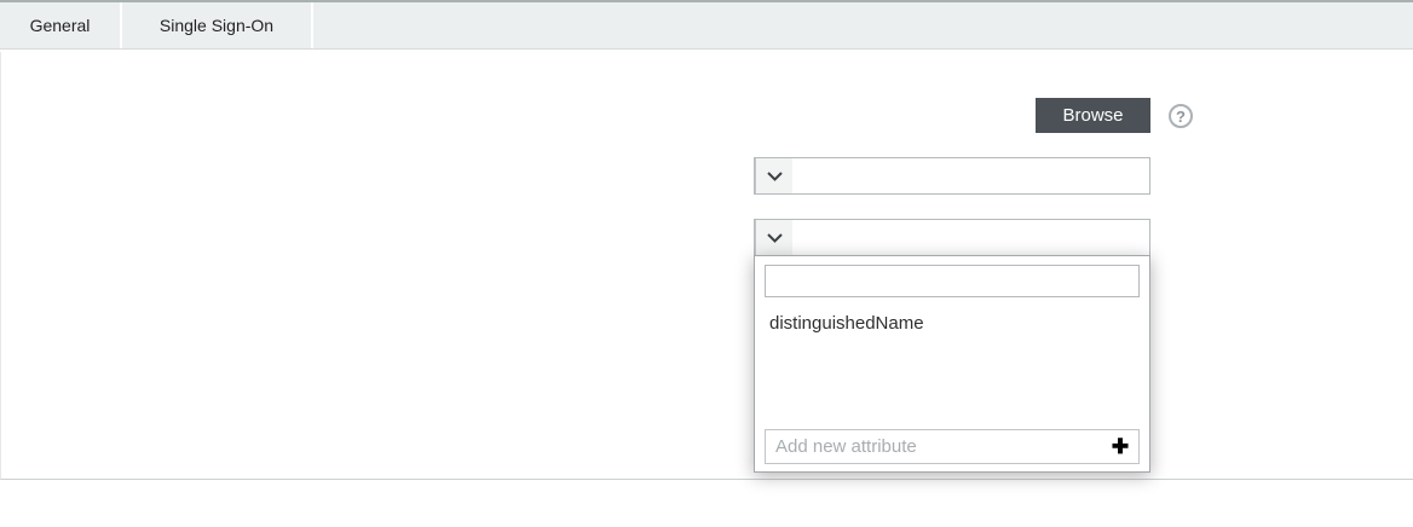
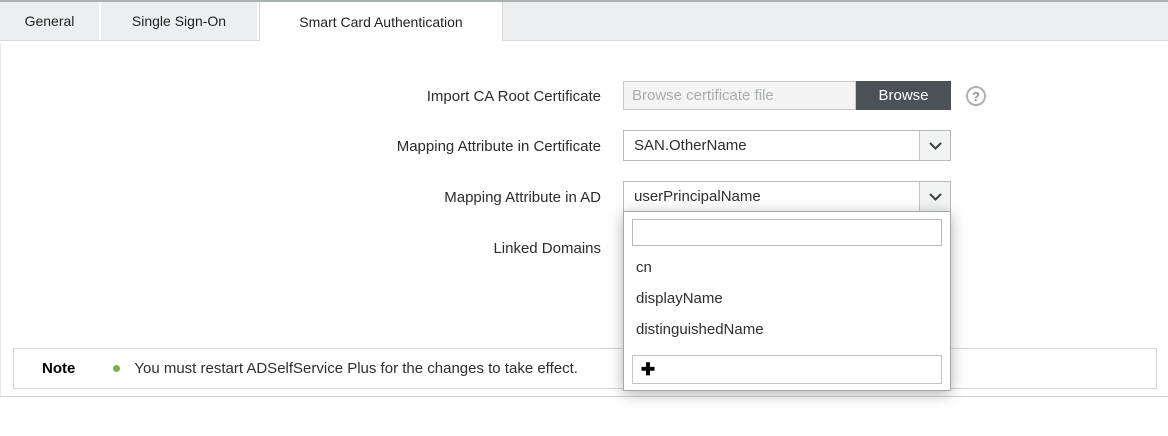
  General
  Single Sign-On
+ Smart Card Authentication
+ Import CA Root Certificate
+ Browse certificate file
  Browse
  ?
+ Mapping Attribute in Certificate
+ SAN.OtherName
+ Mapping Attribute in AD
+ userPrincipalName
+ Linked Domains
+ Note
+ You must restart ADSelfService Plus for the changes to take effect.
+ cn
+ displayName
  distinguishedName
- Add new attribute
  ✚
